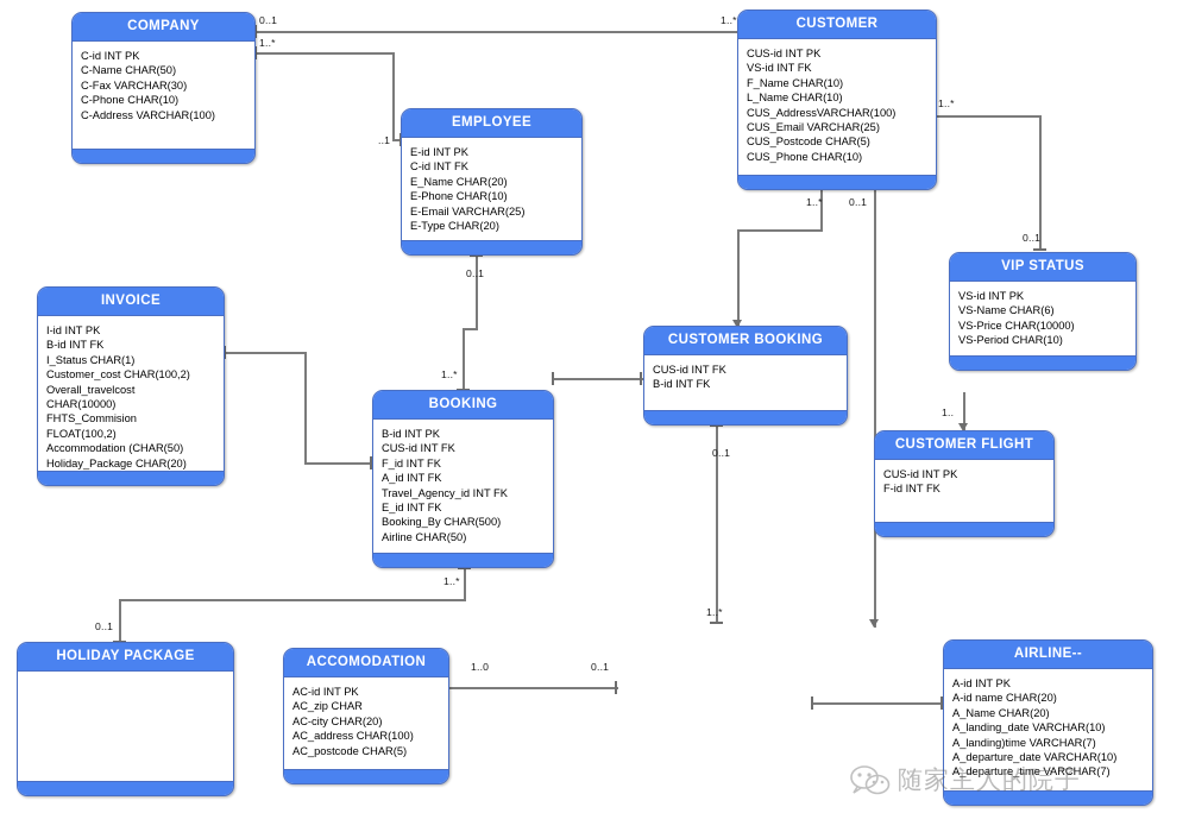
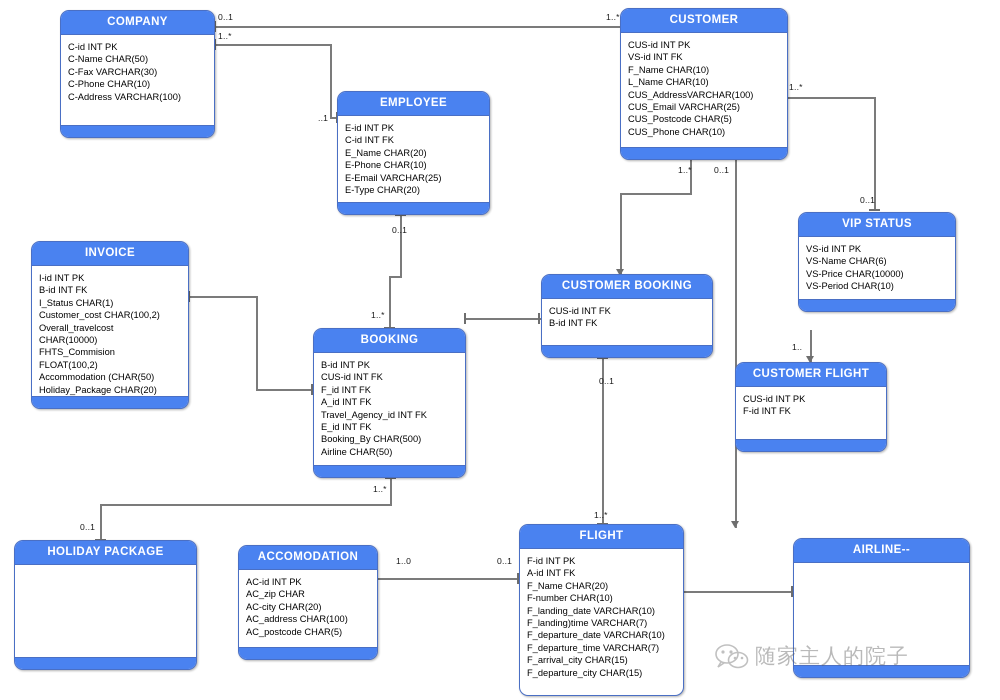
  0..1
  1..*
  1..*
  ..1
  1..*
  0..1
  1..*
  0..1
  0..1
  0..1
  1..*
  1..
  1..*
  0..1
  1..0
  0..1
  1..*
  COMPANY
  C-id INT PK
  C-Name CHAR(50)
  C-Fax VARCHAR(30)
  C-Phone CHAR(10)
  C-Address VARCHAR(100)
  CUSTOMER
  CUS-id INT PK
  VS-id INT FK
  F_Name CHAR(10)
  L_Name CHAR(10)
  CUS_AddressVARCHAR(100)
  CUS_Email VARCHAR(25)
  CUS_Postcode CHAR(5)
  CUS_Phone CHAR(10)
  EMPLOYEE
  E-id INT PK
  C-id INT FK
  E_Name CHAR(20)
  E-Phone CHAR(10)
  E-Email VARCHAR(25)
  E-Type CHAR(20)
  INVOICE
  I-id INT PK
  B-id INT FK
  I_Status CHAR(1)
  Customer_cost CHAR(100,2)
  Overall_travelcost
  CHAR(10000)
  FHTS_Commision
  FLOAT(100,2)
  Accommodation (CHAR(50)
  Holiday_Package CHAR(20)
  CUSTOMER BOOKING
  CUS-id INT FK
  B-id INT FK
  VIP STATUS
  VS-id INT PK
  VS-Name CHAR(6)
  VS-Price CHAR(10000)
  VS-Period CHAR(10)
  BOOKING
  B-id INT PK
  CUS-id INT FK
  F_id INT FK
  A_id INT FK
  Travel_Agency_id INT FK
  E_id INT FK
  Booking_By CHAR(500)
  Airline CHAR(50)
  CUSTOMER FLIGHT
  CUS-id INT PK
  F-id INT FK
  HOLIDAY PACKAGE
  ACCOMODATION
  AC-id INT PK
  AC_zip CHAR
  AC-city CHAR(20)
  AC_address CHAR(100)
  AC_postcode CHAR(5)
+ FLIGHT
+ F-id INT PK
+ A-id INT FK
+ F_Name CHAR(20)
+ F-number CHAR(10)
+ F_landing_date VARCHAR(10)
+ F_landing)time VARCHAR(7)
+ F_departure_date VARCHAR(10)
+ F_departure_time VARCHAR(7)
+ F_arrival_city CHAR(15)
+ F_departure_city CHAR(15)
  AIRLINE--
- A-id INT PK
- A-id name CHAR(20)
- A_Name CHAR(20)
- A_landing_date VARCHAR(10)
- A_landing)time VARCHAR(7)
- A_departure_date VARCHAR(10)
- A_departure_time VARCHAR(7)
  随家主人的院子
